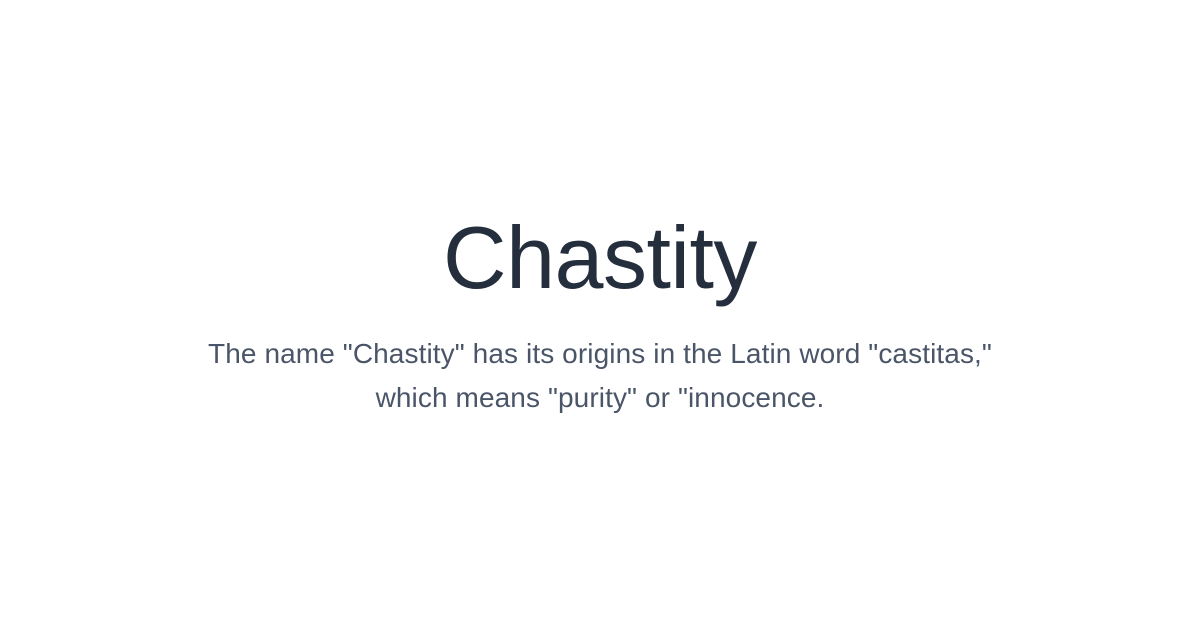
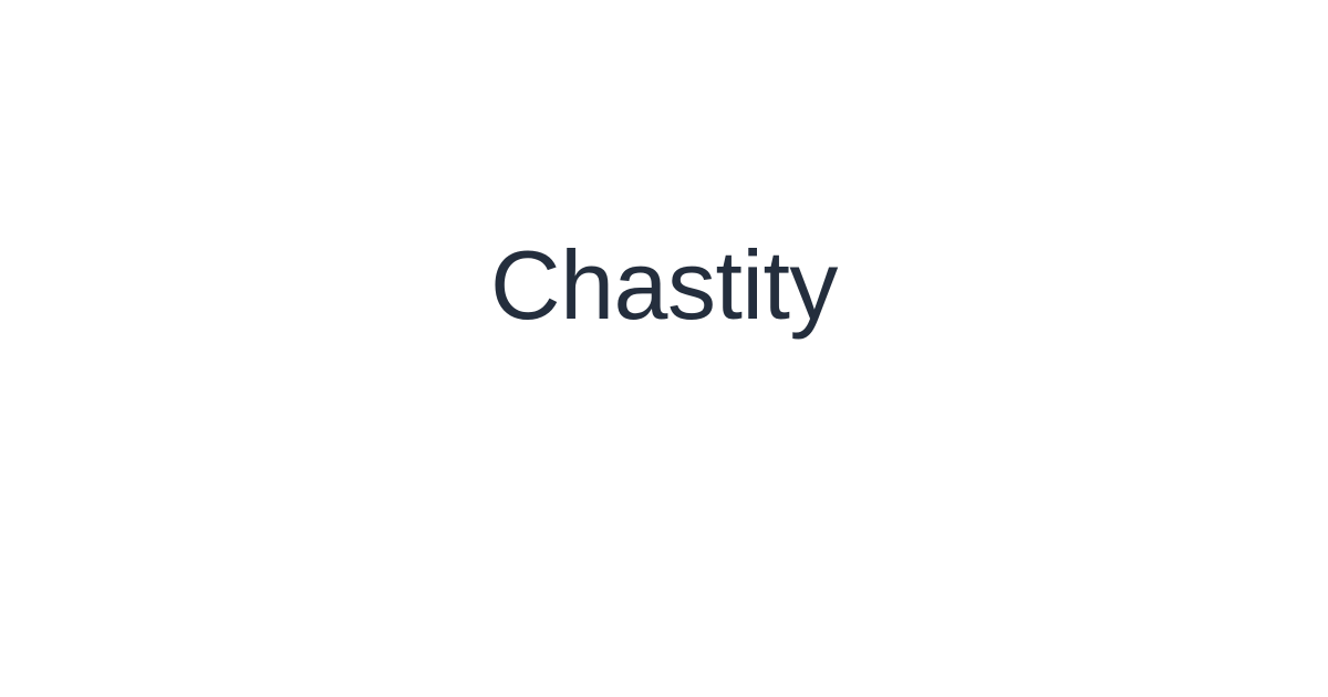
  Chastity
- The name "Chastity" has its origins in the Latin word "castitas," which means "purity" or "innocence.
